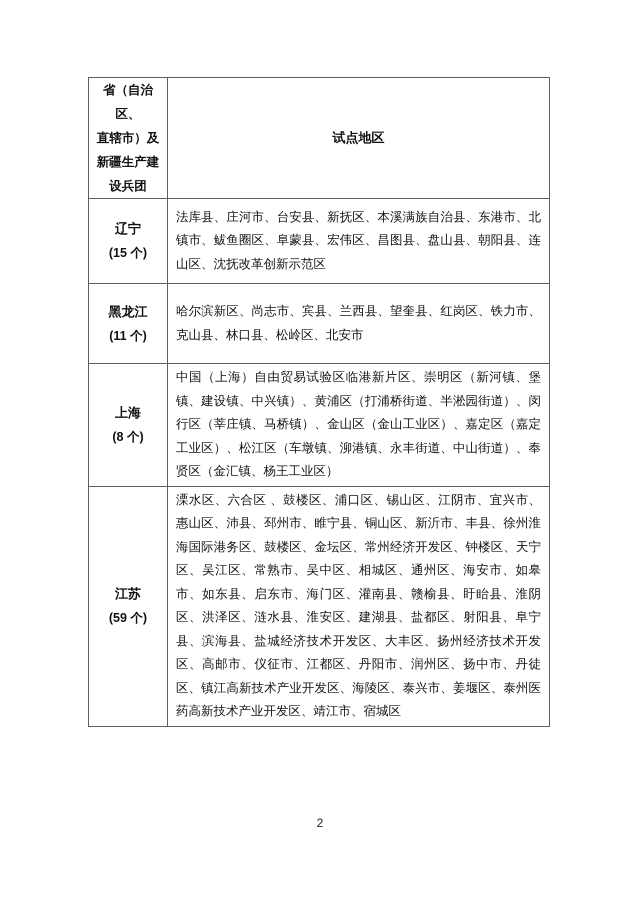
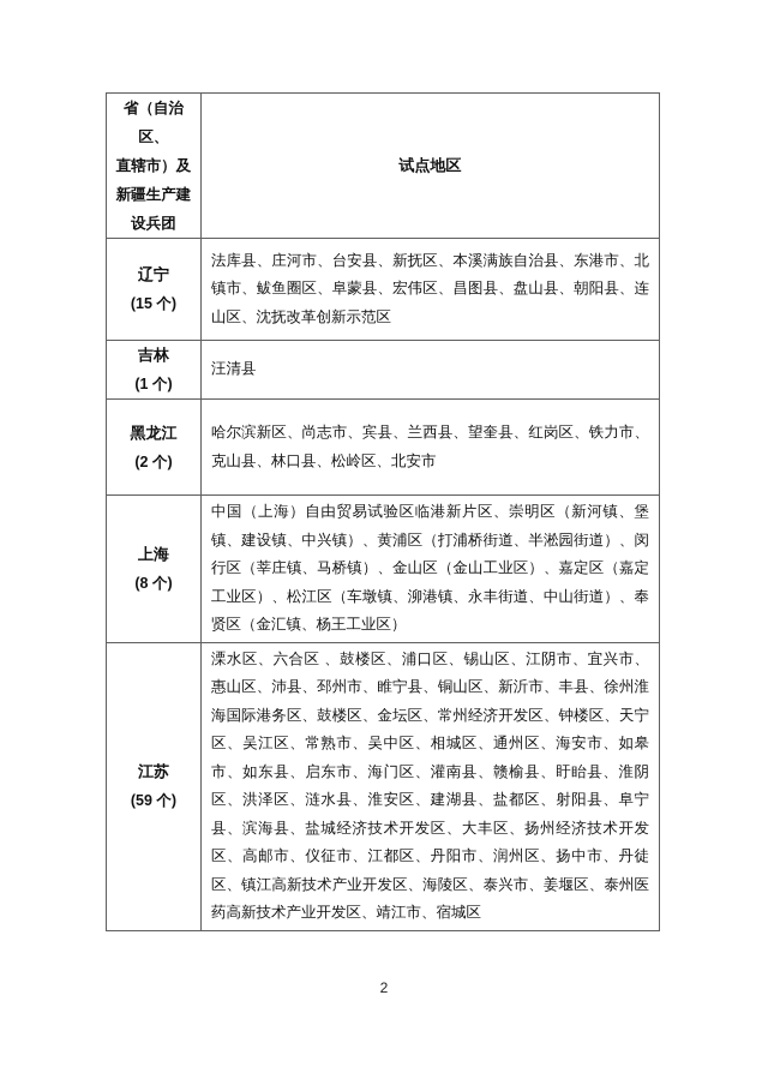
  省（自治区、 直辖市）及 新疆生产建 设兵团	试点地区
  辽宁 (15 个)	法库县、庄河市、台安县、新抚区、本溪满族自治县、东港市、北镇市、鲅鱼圈区、阜蒙县、宏伟区、昌图县、盘山县、朝阳县、连山区、沈抚改革创新示范区
+ 吉林 (1 个)	汪清县
- 黑龙江 (11 个)	哈尔滨新区、尚志市、宾县、兰西县、望奎县、红岗区、铁力市、克山县、林口县、松岭区、北安市
+ 黑龙江 (2 个)	哈尔滨新区、尚志市、宾县、兰西县、望奎县、红岗区、铁力市、克山县、林口县、松岭区、北安市
  上海 (8 个)	中国（上海）自由贸易试验区临港新片区、崇明区（新河镇、堡镇、建设镇、中兴镇）、黄浦区（打浦桥街道、半淞园街道）、闵行区（莘庄镇、马桥镇）、金山区（金山工业区）、嘉定区（嘉定工业区）、松江区（车墩镇、泖港镇、永丰街道、中山街道）、奉贤区（金汇镇、杨王工业区）
  江苏 (59 个)	溧水区、六合区 、鼓楼区、浦口区、锡山区、江阴市、宜兴市、惠山区、沛县、邳州市、睢宁县、铜山区、新沂市、丰县、徐州淮海国际港务区、鼓楼区、金坛区、常州经济开发区、钟楼区、天宁区、吴江区、常熟市、吴中区、相城区、通州区、海安市、如皋市、如东县、启东市、海门区、灌南县、赣榆县、盱眙县、淮阴区、洪泽区、涟水县、淮安区、建湖县、盐都区、射阳县、阜宁县、滨海县、盐城经济技术开发区、大丰区、扬州经济技术开发区、高邮市、仪征市、江都区、丹阳市、润州区、扬中市、丹徒区、镇江高新技术产业开发区、海陵区、泰兴市、姜堰区、泰州医药高新技术产业开发区、靖江市、宿城区
  2
